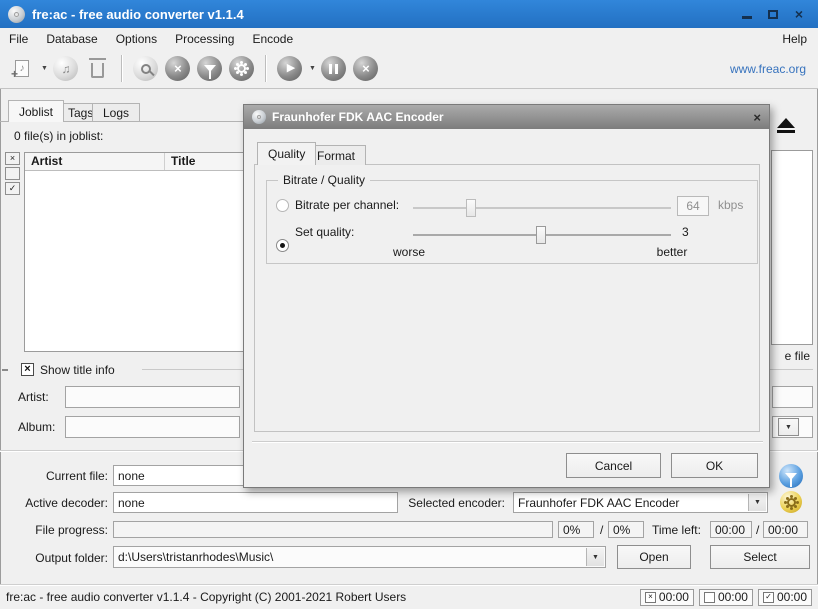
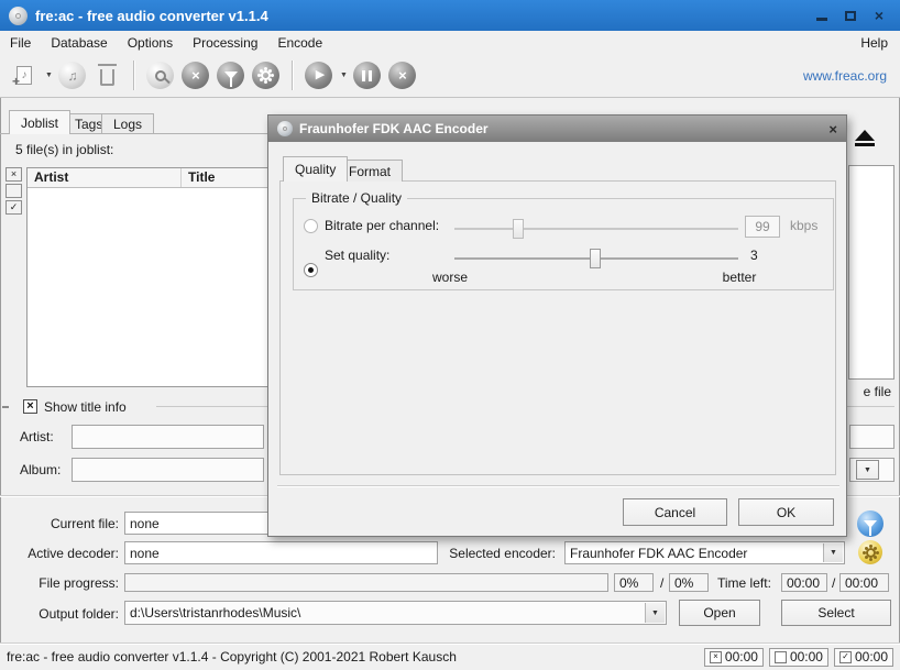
  fre:ac - free audio converter v1.1.4
  ×
  File
  Database
  Options
  Processing
  Encode
  Help
  ♪
  +
  ♫
  ×
  ▶
  ×
  www.freac.org
  Joblist
  Tags
  Logs
- 0 file(s) in joblist:
+ 5 file(s) in joblist:
  ×
  ✓
  Artist
  Title
  ×
  Show title info
  e file
  Artist:
  Album:
  Current file:
  none
  Active decoder:
  none
  Selected encoder:
  Fraunhofer FDK AAC Encoder
  File progress:
  0%
  /
  0%
  Time left:
  00:00
  /
  00:00
  Output folder:
  d:\Users\tristanrhodes\Music\
  Open
  Select
- fre:ac - free audio converter v1.1.4 - Copyright (C) 2001-2021 Robert Users
+ fre:ac - free audio converter v1.1.4 - Copyright (C) 2001-2021 Robert Kausch
  ×
  00:00
  00:00
  ✓
  00:00
  Fraunhofer FDK AAC Encoder
  ×
  Quality
  Format
  Bitrate / Quality
  Bitrate per channel:
- 64
+ 99
  kbps
  Set quality:
  3
  worse
  better
  Cancel
  OK
